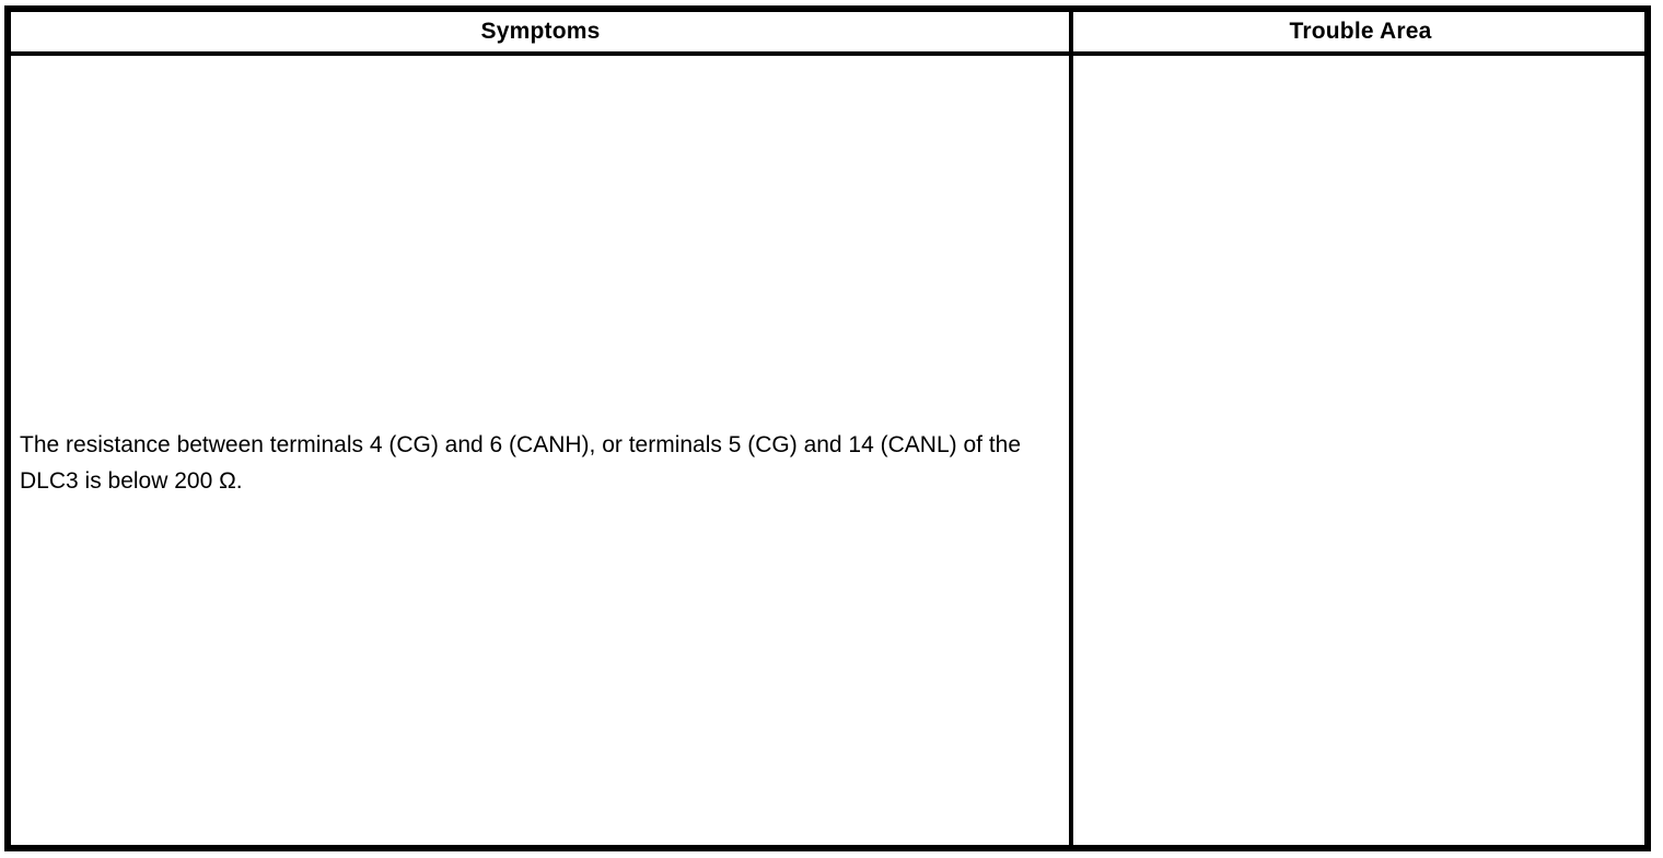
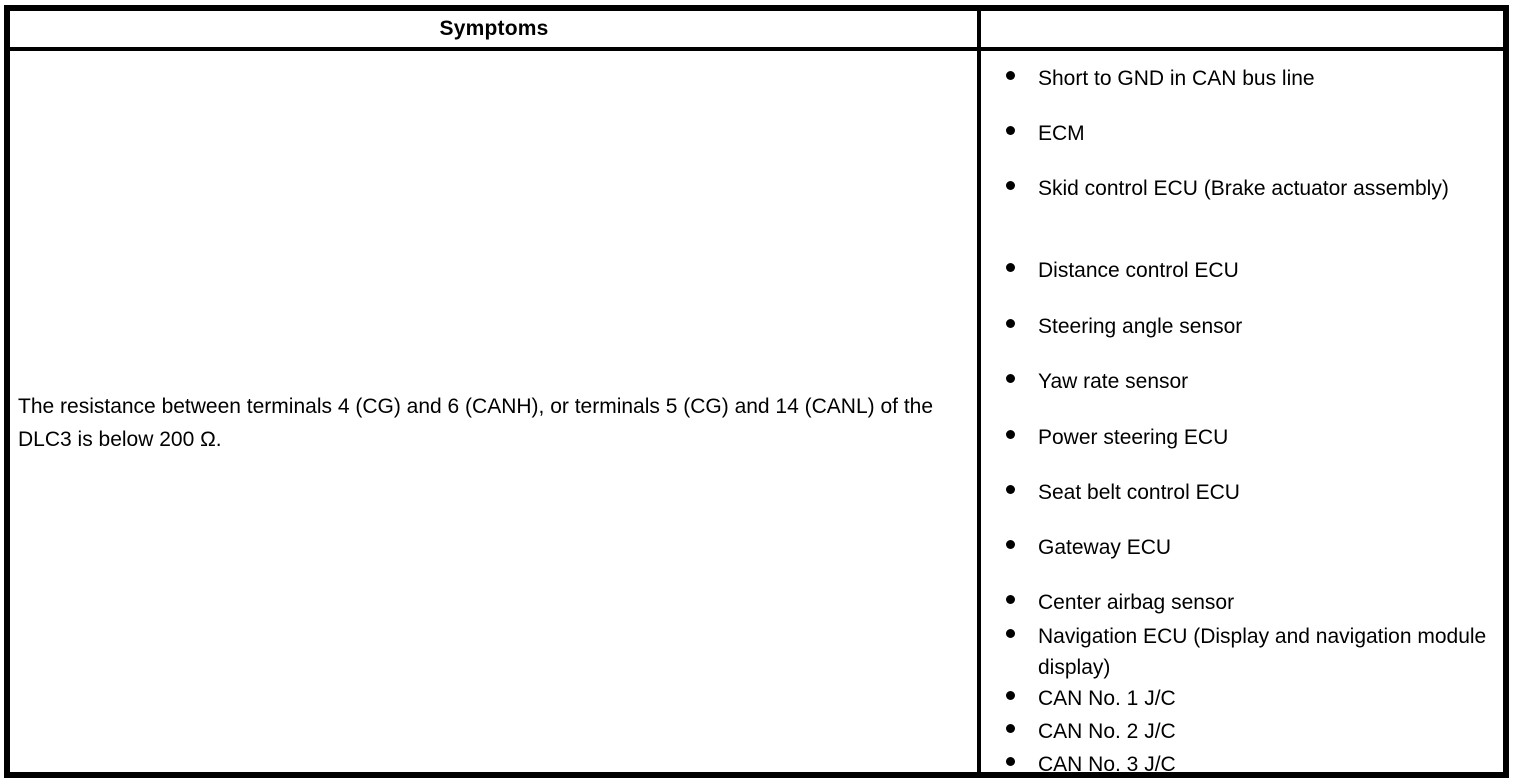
  Symptoms
- Trouble Area
  The resistance between terminals 4 (CG) and 6 (CANH), or terminals 5 (CG) and 14 (CANL) of the DLC3 is below 200 Ω.
+ Short to GND in CAN bus line
+ ECM
+ Skid control ECU (Brake actuator assembly)
+ Distance control ECU
+ Steering angle sensor
+ Yaw rate sensor
+ Power steering ECU
+ Seat belt control ECU
+ Gateway ECU
+ Center airbag sensor
+ Navigation ECU (Display and navigation module display)
+ CAN No. 1 J/C
+ CAN No. 2 J/C
+ CAN No. 3 J/C
